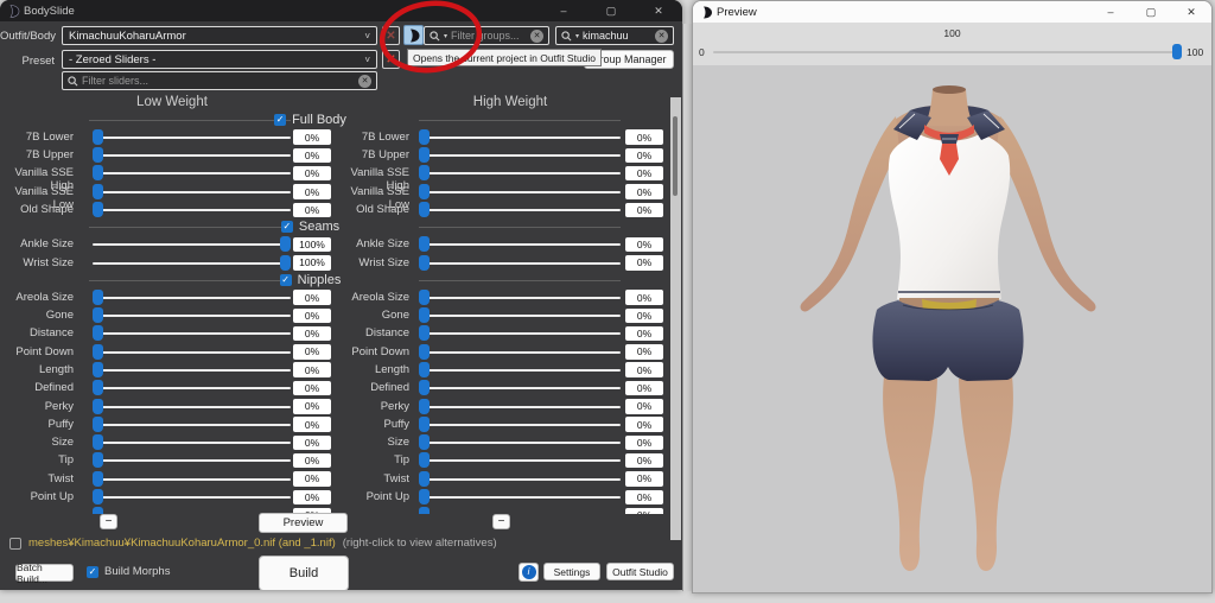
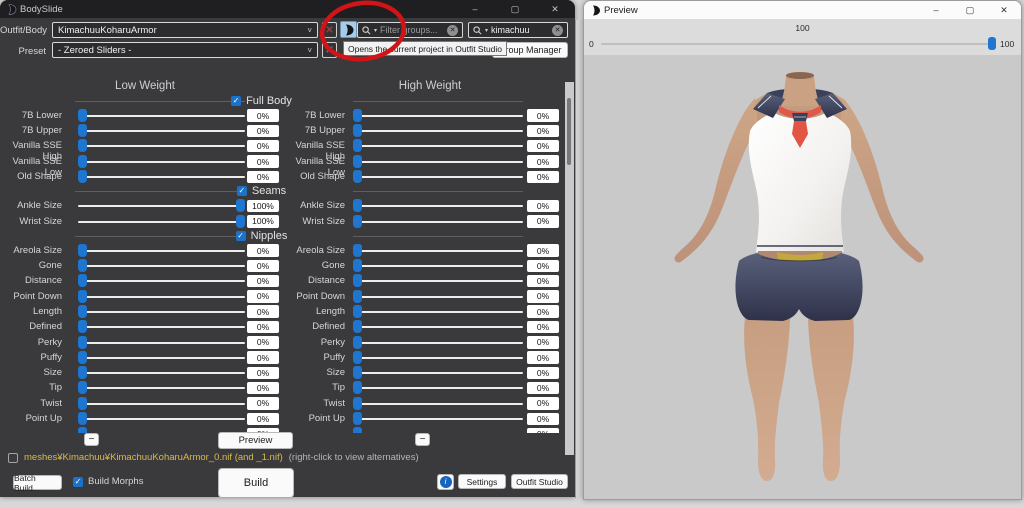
  BodySlide
  –
  ▢
  ✕
  Outfit/Body
  KimachuuKoharuArmor
  ˅
  ✕
  Filterroups...
  kimachuu
  Preset
  - Zeroed Sliders -
  ˅
  Opens theurrent project in Outfit Studio
  oup Manager
- Filter sliders...
  Low Weight
  High Weight
  ✓
  Full Body
  7B Lower
  0%
  7B Lower
  0%
  7B Upper
  0%
  7B Upper
  0%
  Vanilla SSE High
  0%
  Vanilla SSE High
  0%
  Vanilla SSE Low
  0%
  Vanilla SSE Low
  0%
  Old Shape
  0%
  Old Shape
  0%
  ✓
  Seams
  Ankle Size
  100%
  Ankle Size
  0%
  Wrist Size
  100%
  Wrist Size
  0%
  ✓
  Nipples
  Areola Size
  0%
  Areola Size
  0%
  Gone
  0%
  Gone
  0%
  Distance
  0%
  Distance
  0%
  Point Down
  0%
  Point Down
  0%
  Length
  0%
  Length
  0%
  Defined
  0%
  Defined
  0%
  Perky
  0%
  Perky
  0%
  Puffy
  0%
  Puffy
  0%
  Size
  0%
  Size
  0%
  Tip
  0%
  Tip
  0%
  Twist
  0%
  Twist
  0%
  Point Up
  0%
  Point Up
  0%
  −
  −
  Preview
  meshes¥Kimachuu¥KimachuuKoharuArmor_0.nif (and _1.nif)
  (right-click to view alternatives)
  Batch Build...
  ✓
  Build Morphs
  Build
  i
  Settings
  Outfit Studio
  Preview
  –
  ▢
  ✕
  100
  0
  100
